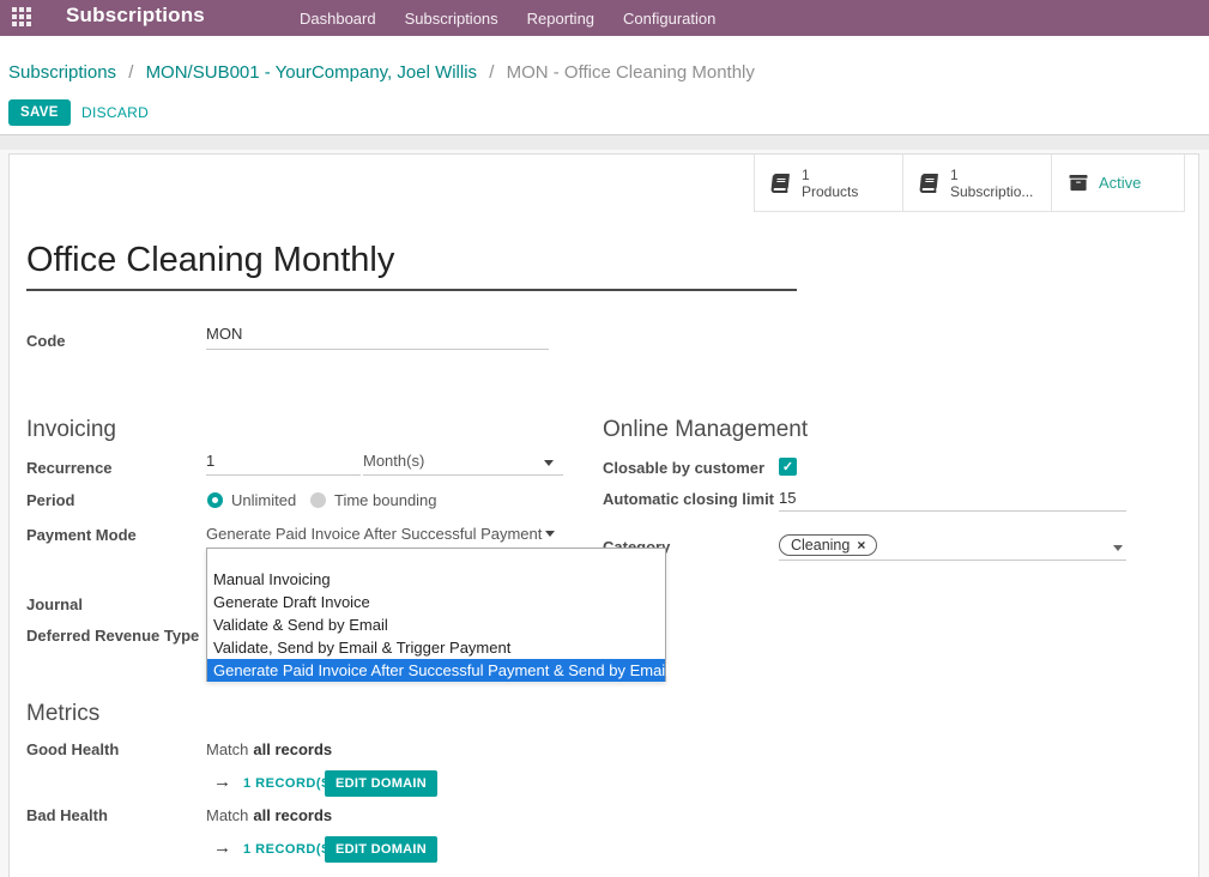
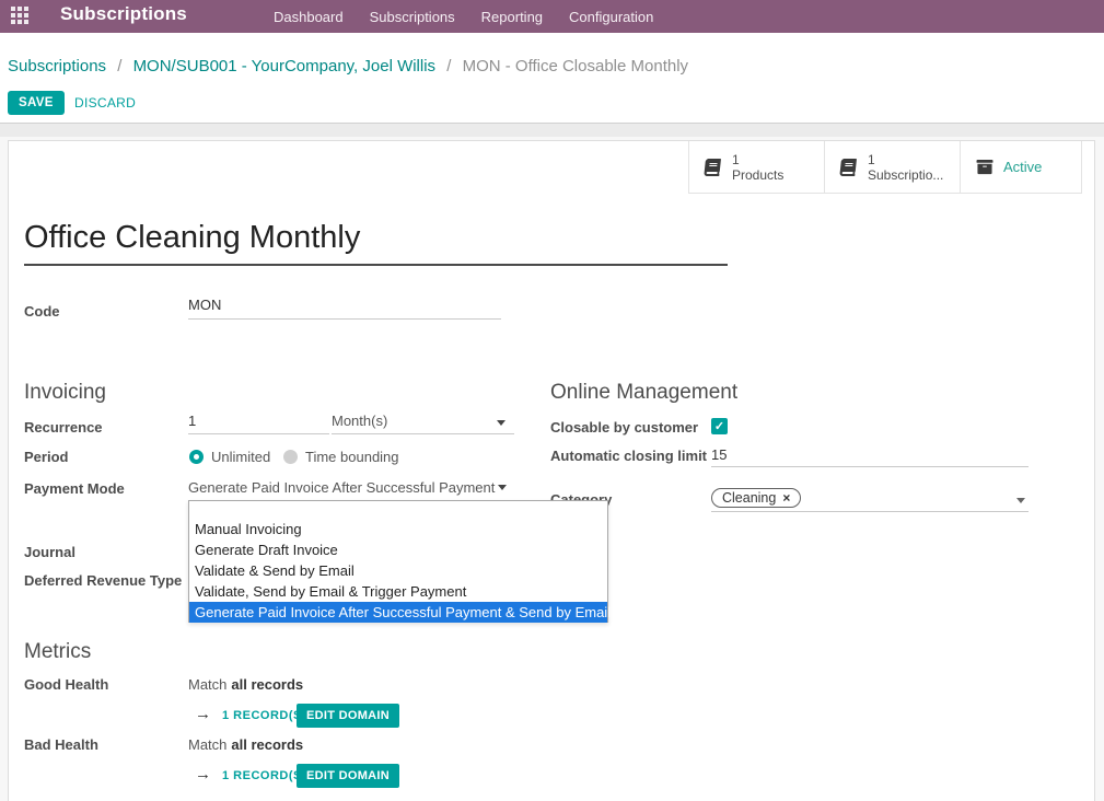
  Subscriptions
  Dashboard
  Subscriptions
  Reporting
  Configuration
- Subscriptions / MON/SUB001 - YourCompany, Joel Willis / MON - Office Cleaning Monthly
+ Subscriptions / MON/SUB001 - YourCompany, Joel Willis / MON - Office Closable Monthly
  SAVE
  DISCARD
  1
  Products
  1
  Subscriptio...
  Active
  Office Cleaning Monthly
  Code
  MON
  Invoicing
  Recurrence
  1
  Month(s)
  Period
  Unlimited
  Time bounding
  Payment Mode
  Generate Paid Invoice After Successful Payment
  Journal
  Deferred Revenue Type
  Online Management
  Closable by customer
  ✓
  Automatic closing limit
  15
  Cleaning
  ×
  Manual Invoicing
  Generate Draft Invoice
  Validate & Send by Email
  Validate, Send by Email & Trigger Payment
  Generate Paid Invoice After Successful Payment & Send by Email
  Metrics
  Good Health
  Match all records
  →
  1 RECORD(
  EDIT DOMAIN
  Bad Health
  Match all records
  →
  1 RECORD(
  EDIT DOMAIN
